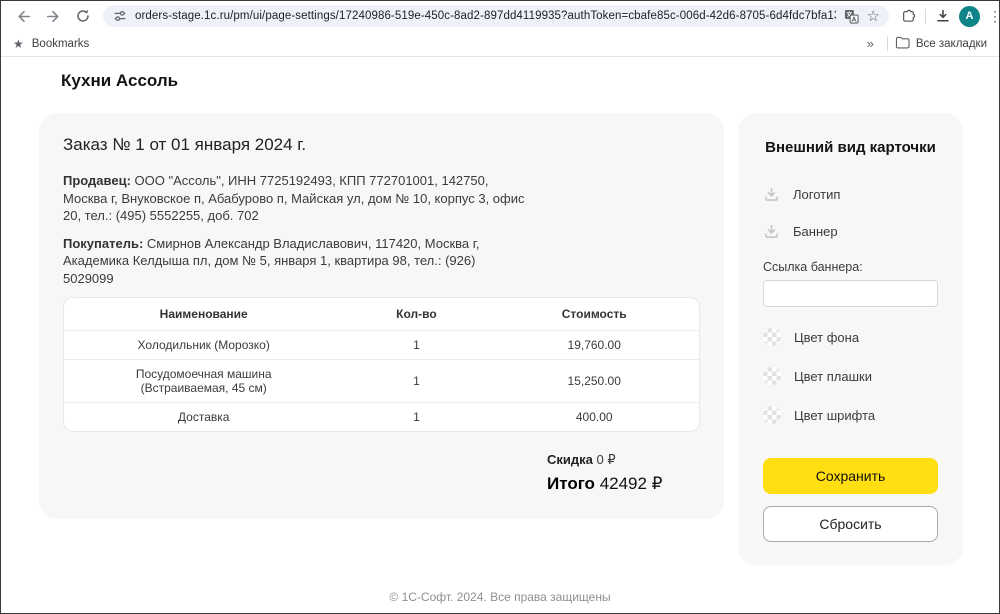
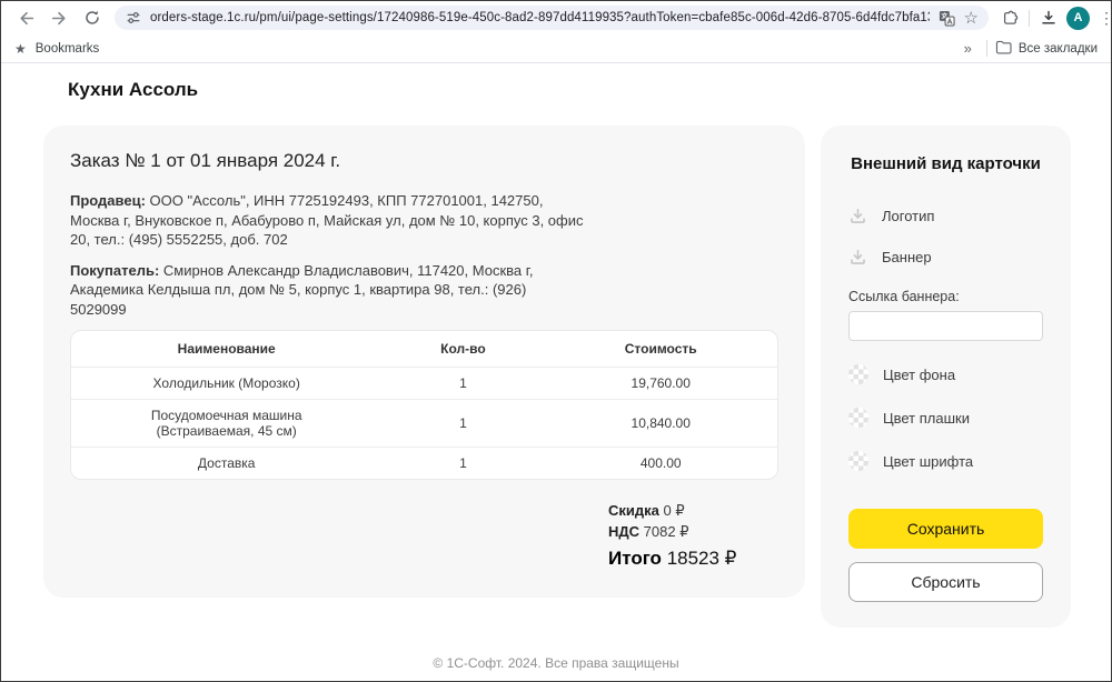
  orders-stage.1c.ru/pm/ui/page-settings/17240986-519e-450c-8ad2-897dd4119935?authToken=cbafe85c-006d-42d6-8705-6d4fdc7bfa1
  ☆
  A
  ⋮
  ★
  Bookmarks
  »
  Все закладки
  Кухни Ассоль
  Заказ № 1 от 01 января 2024 г.
  Продавец: ООО "Ассоль", ИНН 7725192493, КПП 772701001, 142750, Москва г, Внуковское п, Абабурово п, Майская ул, дом № 10, корпус 3, офис 20, тел.: (495) 5552255, доб. 702
- Покупатель: Смирнов Александр Владиславович, 117420, Москва г, Академика Келдыша пл, дом № 5, января 1, квартира 98, тел.: (926) 5029099
+ Покупатель: Смирнов Александр Владиславович, 117420, Москва г, Академика Келдыша пл, дом № 5, корпус 1, квартира 98, тел.: (926) 5029099
  Наименование	Кол-во	Стоимость
  Холодильник (Морозко)	1	19,760.00
- Посудомоечная машина (Встраиваемая, 45 см)	1	15,250.00
+ Посудомоечная машина (Встраиваемая, 45 см)	1	10,840.00
  Доставка	1	400.00
  Скидка 0 ₽
+ НДС 7082 ₽
- Итого 42492 ₽
+ Итого 18523 ₽
  Внешний вид карточки
  Логотип
  Баннер
  Ссылка баннера:
  Цвет фона
  Цвет плашки
  Цвет шрифта
  Сохранить
  Сбросить
  © 1С-Софт. 2024. Все права защищены
